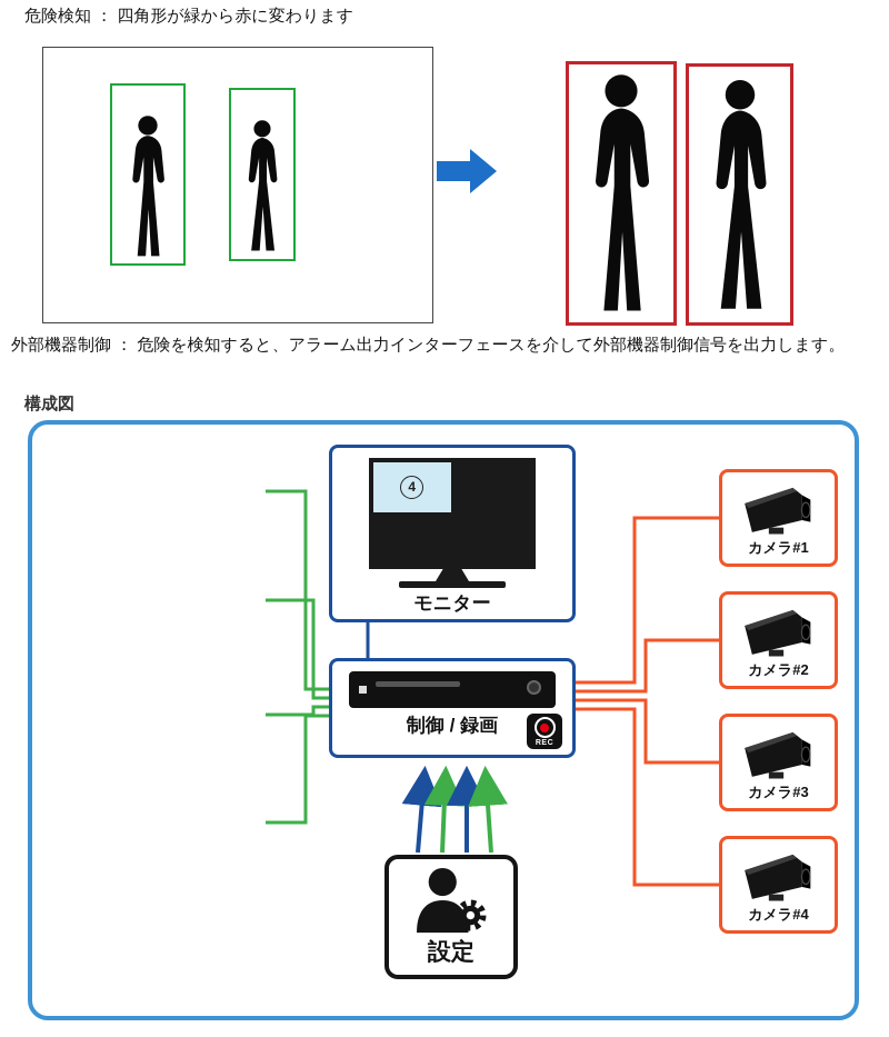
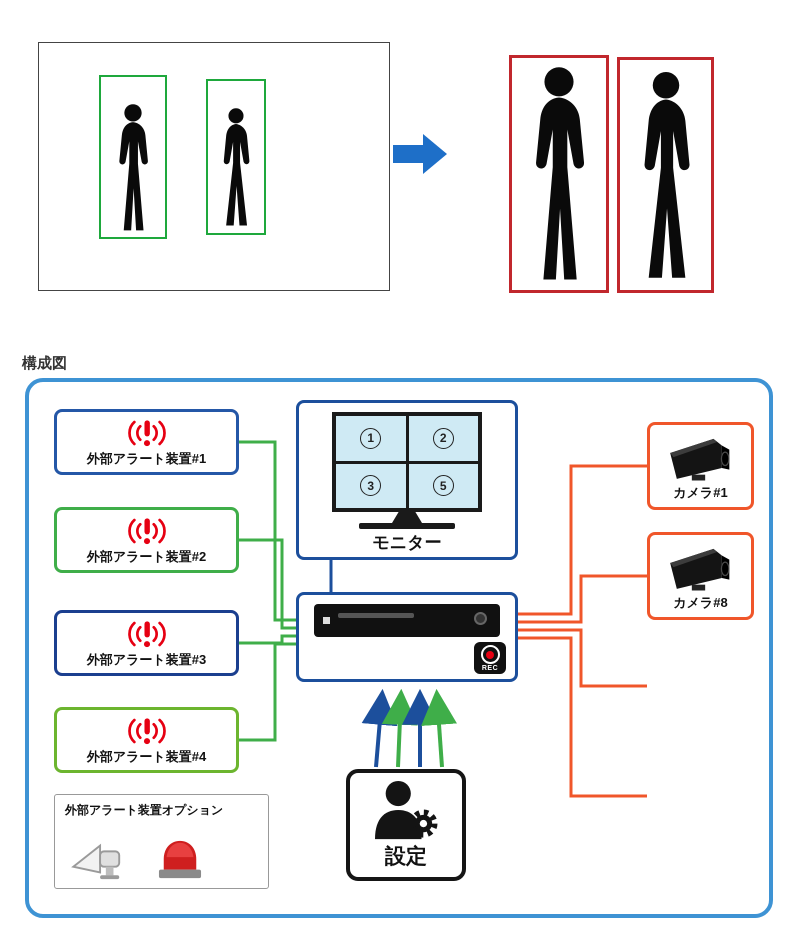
- 危険検知 ： 四角形が緑から赤に変わります
- 外部機器制御 ： 危険を検知すると、アラーム出力インターフェースを介して外部機器制御信号を出力します。
  構成図
+ 外部アラート装置#1
+ 外部アラート装置#2
+ 外部アラート装置#3
+ 外部アラート装置#4
+ 外部アラート装置オプション
+ 1
+ 2
+ 3
- 4
+ 5
  モニター
- 制御 / 録画
  設定
  カメラ#1
- カメラ#2
+ カメラ#8
- カメラ#3
- カメラ#4
